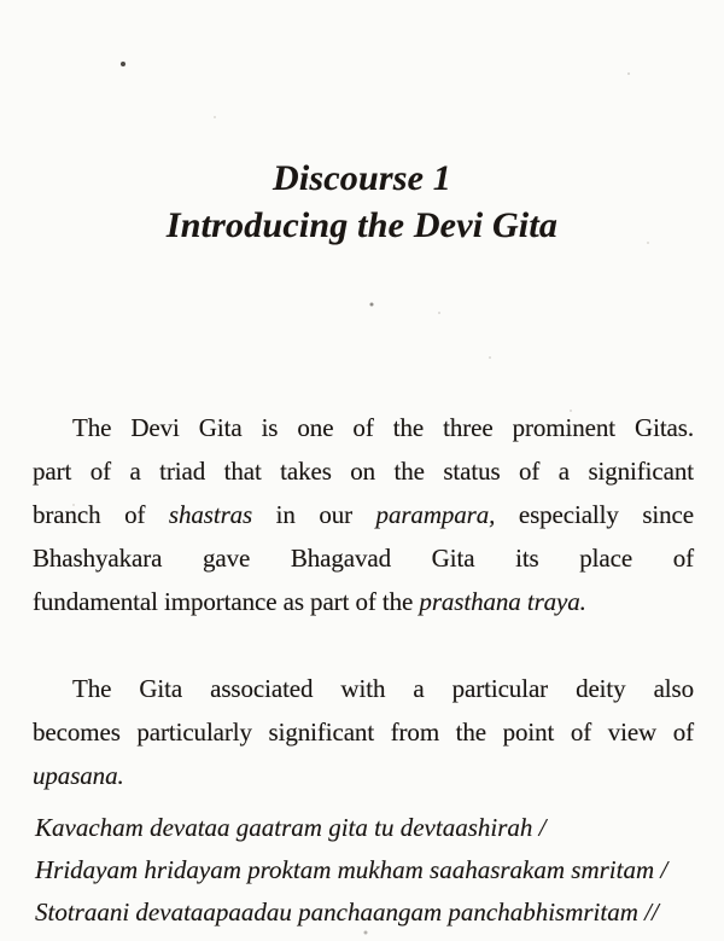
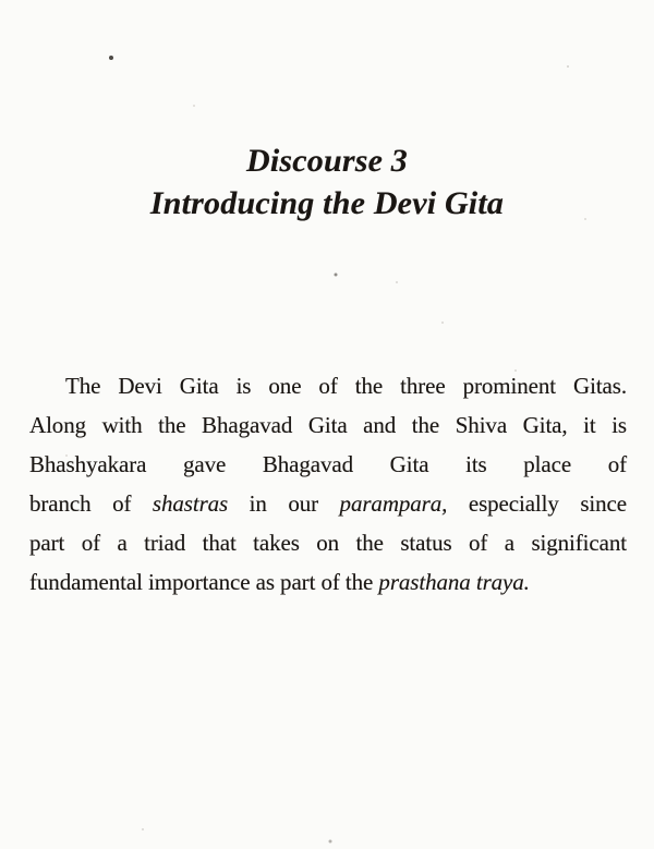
- Discourse 1
+ Discourse 3
  Introducing the Devi Gita
  The Devi Gita is one of the three prominent Gitas.
+ Along with the Bhagavad Gita and the Shiva Gita, it is
- part of a triad that takes on the status of a significant
+ Bhashyakara gave Bhagavad Gita its place of
  branch of shastras in our parampara, especially since
- Bhashyakara gave Bhagavad Gita its place of
+ part of a triad that takes on the status of a significant
  fundamental importance as part of the prasthana traya.
- The Gita associated with a particular deity also
- becomes particularly significant from the point of view of
- upasana.
- Kavacham devataa gaatram gita tu devtaashirah /
- Hridayam hridayam proktam mukham saahasrakam smritam /
- Stotraani devataapaadau panchaangam panchabhismritam //
